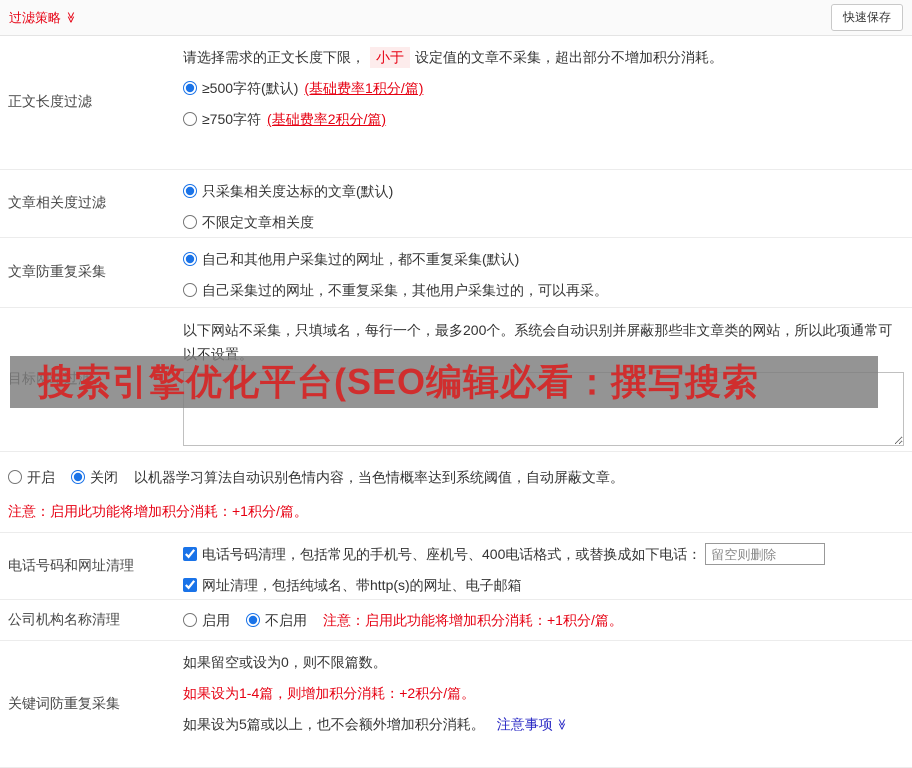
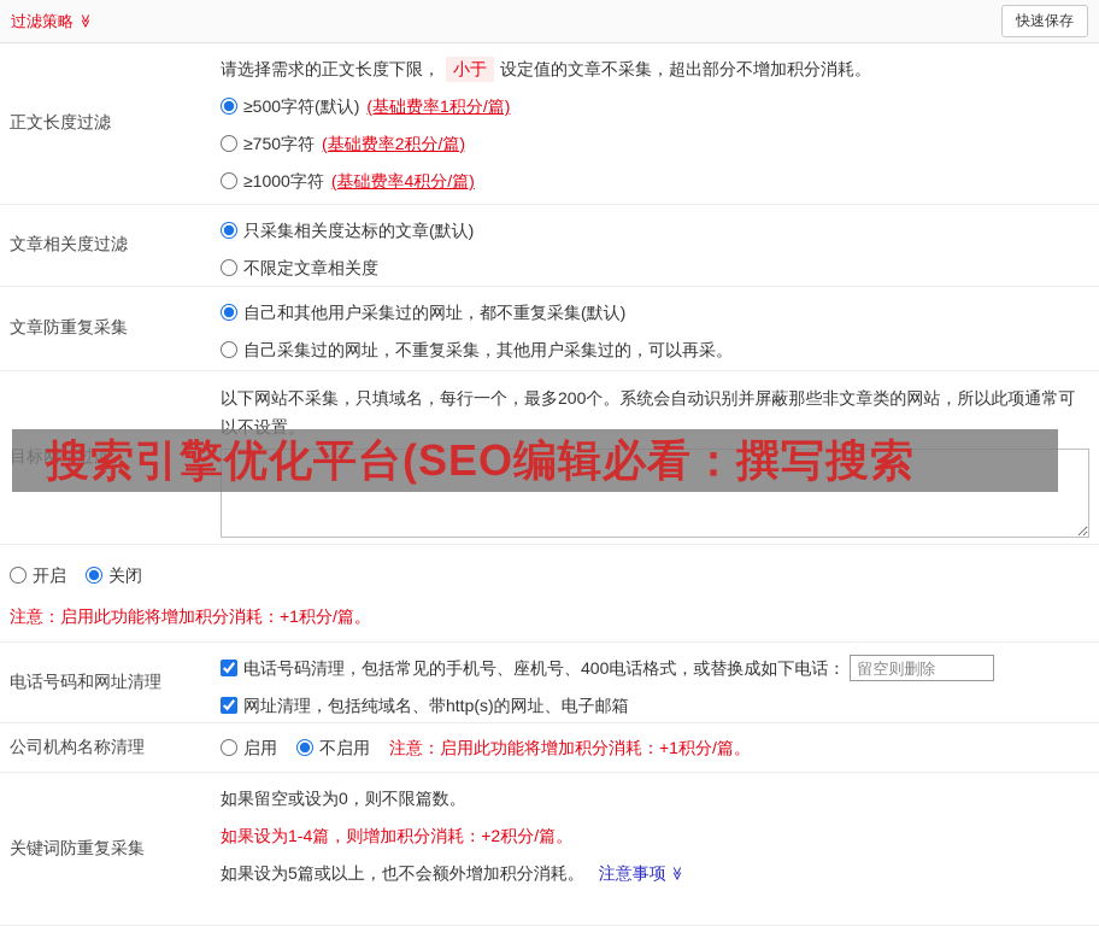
  过滤策略
  快速保存
  正文长度过滤
  请选择需求的正文长度下限， 小于 设定值的文章不采集，超出部分不增加积分消耗。
  ≥500字符(默认)
  (基础费率1积分/篇)
  ≥750字符
  (基础费率2积分/篇)
+ ≥1000字符
+ (基础费率4积分/篇)
  文章相关度过滤
  只采集相关度达标的文章(默认)
  不限定文章相关度
  文章防重复采集
  自己和其他用户采集过的网址，都不重复采集(默认)
  自己采集过的网址，不重复采集，其他用户采集过的，可以再采。
  目标网站过滤
  以下网站不采集，只填域名，每行一个，最多200个。系统会自动识别并屏蔽那些非文章类的网站，所以此项通常可以不设置。
  开启
  关闭
- 以机器学习算法自动识别色情内容，当色情概率达到系统阈值，自动屏蔽文章。
  注意：启用此功能将增加积分消耗：+1积分/篇。
  电话号码和网址清理
  电话号码清理，包括常见的手机号、座机号、400电话格式，或替换成如下电话：
  留空则删除
  网址清理，包括纯域名、带http(s)的网址、电子邮箱
  公司机构名称清理
  启用
  不启用
  注意：启用此功能将增加积分消耗：+1积分/篇。
  关键词防重复采集
  如果留空或设为0，则不限篇数。
  如果设为1-4篇，则增加积分消耗：+2积分/篇。
  如果设为5篇或以上，也不会额外增加积分消耗。
  注意事项
  搜索引擎优化平台(SEO编辑必看：撰写搜索
